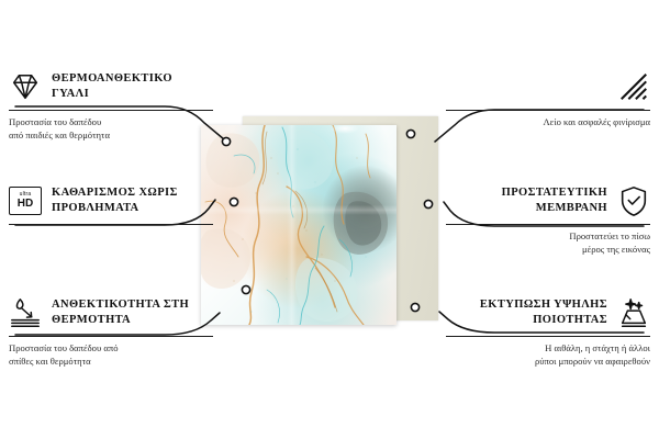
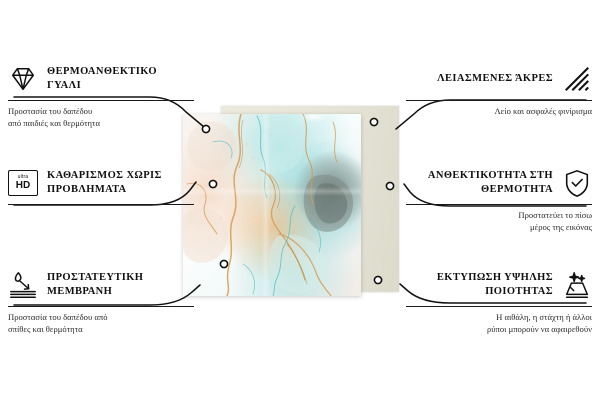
  ΘΕΡΜΟΑΝΘΕΚΤΙΚΟ ΓΥΑΛΙ
  Προστασία του δαπέδου
  από παιδιές και θερμότητα
  HD
  ΚΑΘΑΡΙΣΜΟΣ ΧΩΡΙΣ ΠΡΟΒΛΗΜΑΤΑ
- ΑΝΘΕΚΤΙΚΟΤΗΤΑ ΣΤΗ ΘΕΡΜΟΤΗΤΑ
+ ΠΡΟΣΤΑΤΕΥΤΙΚΗ ΜΕΜΒΡΑΝΗ
  Προστασία του δαπέδου από
  σπίθες και θερμότητα
+ ΛΕΙΑΣΜΕΝΕΣ ΆΚΡΕΣ
  Λείο και ασφαλές φινίρισμα
- ΠΡΟΣΤΑΤΕΥΤΙΚΗ ΜΕΜΒΡΑΝΗ
+ ΑΝΘΕΚΤΙΚΟΤΗΤΑ ΣΤΗ ΘΕΡΜΟΤΗΤΑ
  Προστατεύει το πίσω
  μέρος της εικόνας
  ΕΚΤΥΠΩΣΗ ΥΨΗΛΗΣ ΠΟΙΟΤΗΤΑΣ
  Η αιθάλη, η στάχτη ή άλλοι
  ρύποι μπορούν να αφαιρεθούν
